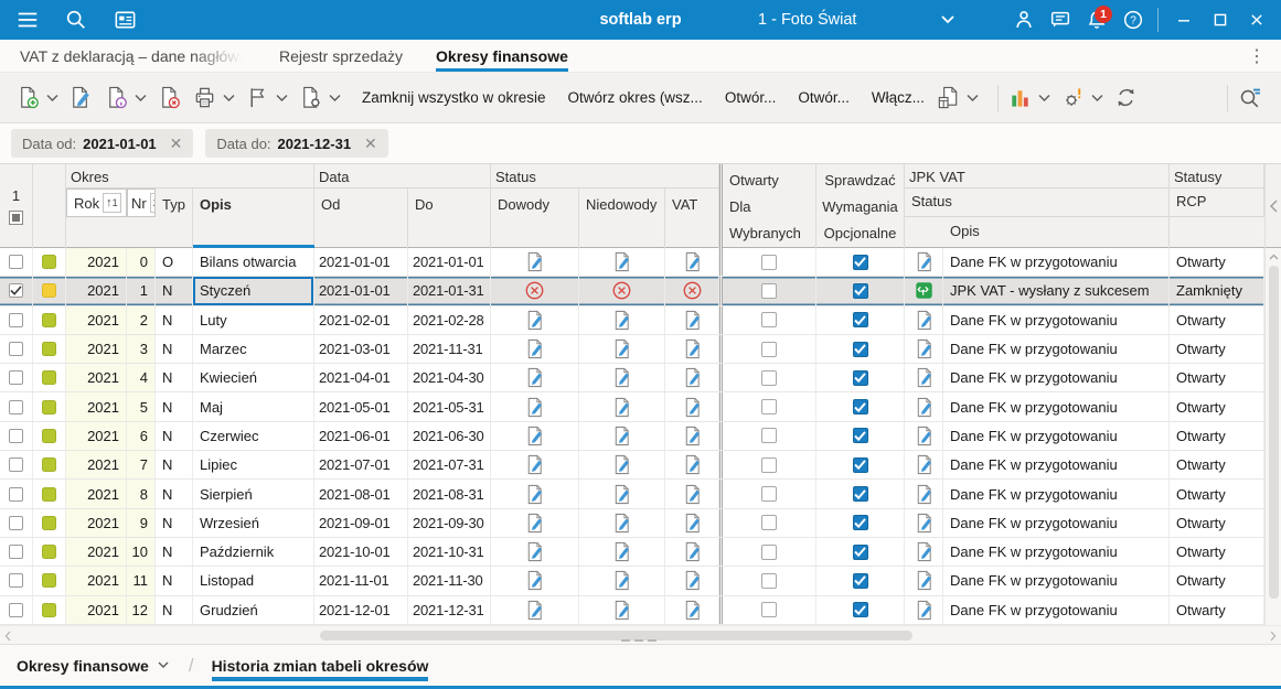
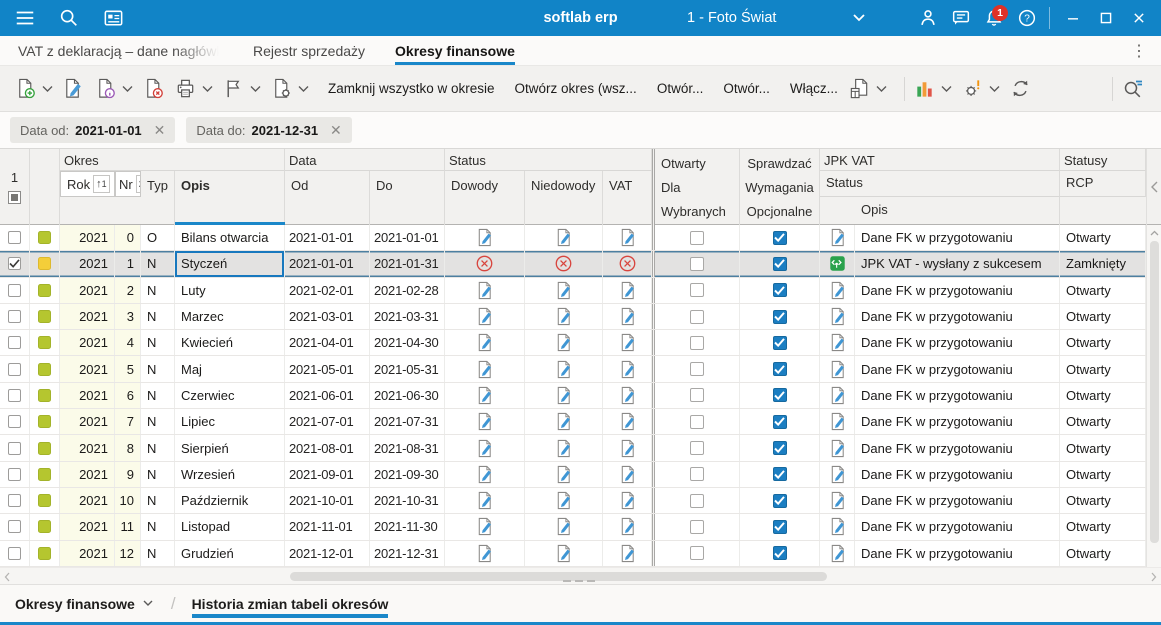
  softlab erp
  1 - Foto Świat
  1
  ?
  VAT z deklaracją – dane nagłówk
  Rejestr sprzedaży
  Okresy finansowe
  ⋮
  Zamknij wszystko w okresie
  Otwórz okres (wsz...
  Otwór...
  Otwór...
  Włącz...
  Data od:
  2021-01-01
  ✕
  Data do:
  2021-12-31
  ✕
  1
  Okres
  Rok
  ↑
  1
  Nr
  Typ
  Opis
  Data
  Od
  Do
  Status
  Dowody
  Niedowody
  VAT
  Otwarty
  Dla
  Wybranych
  Sprawdzać
  Wymagania
  Opcjonalne
  JPK VAT
  Status
  Opis
  Statusy
  RCP
  2021
  0
  O
  Bilans otwarcia
  2021-01-01
  2021-01-01
  Dane FK w przygotowaniu
  Otwarty
  2021
  1
  N
  Styczeń
  2021-01-01
  2021-01-31
  JPK VAT - wysłany z sukcesem
  Zamknięty
  2021
  2
  N
  Luty
  2021-02-01
  2021-02-28
  Dane FK w przygotowaniu
  Otwarty
  2021
  3
  N
  Marzec
  2021-03-01
- 2021-11-31
+ 2021-03-31
  Dane FK w przygotowaniu
  Otwarty
  2021
  4
  N
  Kwiecień
  2021-04-01
  2021-04-30
  Dane FK w przygotowaniu
  Otwarty
  2021
  5
  N
  Maj
  2021-05-01
  2021-05-31
  Dane FK w przygotowaniu
  Otwarty
  2021
  6
  N
  Czerwiec
  2021-06-01
  2021-06-30
  Dane FK w przygotowaniu
  Otwarty
  2021
  7
  N
  Lipiec
  2021-07-01
  2021-07-31
  Dane FK w przygotowaniu
  Otwarty
  2021
  8
  N
  Sierpień
  2021-08-01
  2021-08-31
  Dane FK w przygotowaniu
  Otwarty
  2021
  9
  N
  Wrzesień
  2021-09-01
  2021-09-30
  Dane FK w przygotowaniu
  Otwarty
  2021
  10
  N
  Październik
  2021-10-01
  2021-10-31
  Dane FK w przygotowaniu
  Otwarty
  2021
  11
  N
  Listopad
  2021-11-01
  2021-11-30
  Dane FK w przygotowaniu
  Otwarty
  2021
  12
  N
  Grudzień
  2021-12-01
  2021-12-31
  Dane FK w przygotowaniu
  Otwarty
  Okresy finansowe
  /
  Historia zmian tabeli okresów
